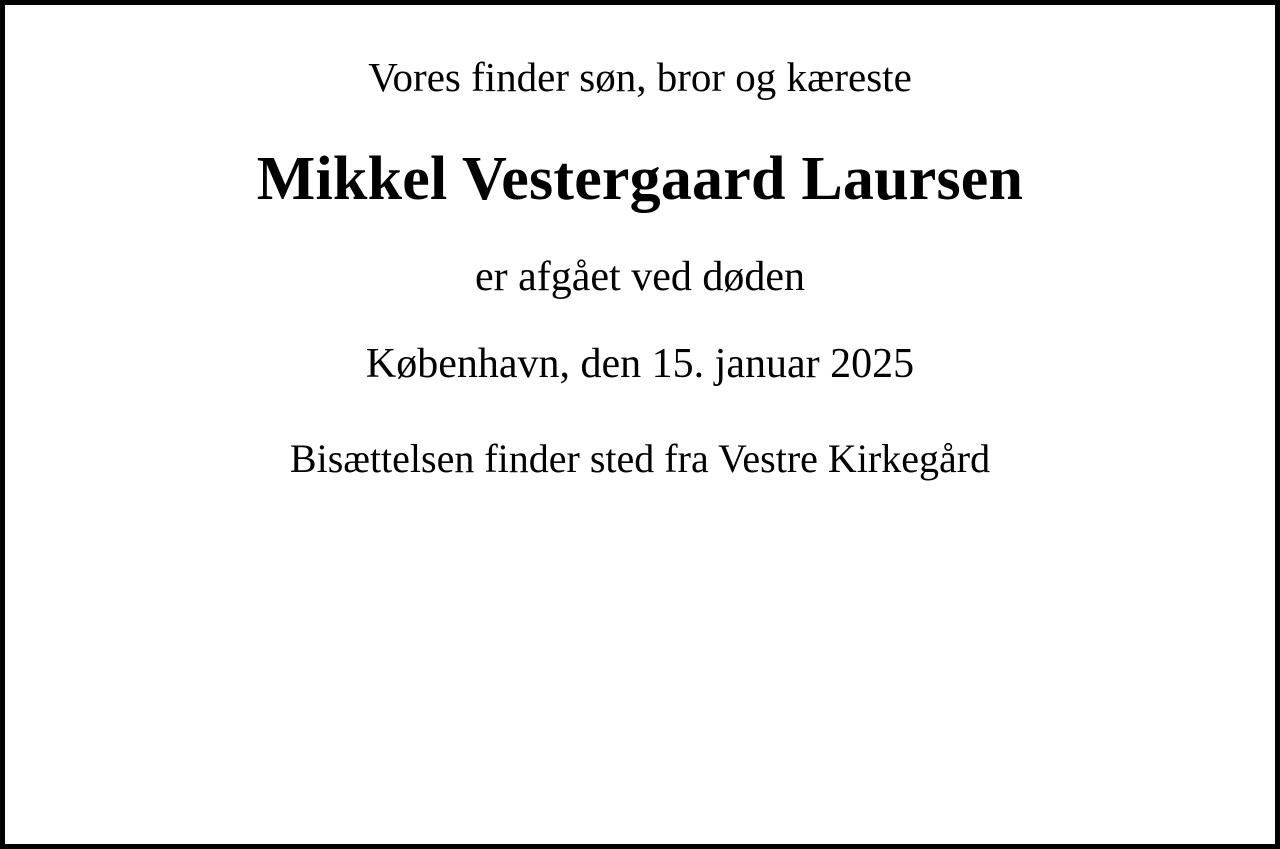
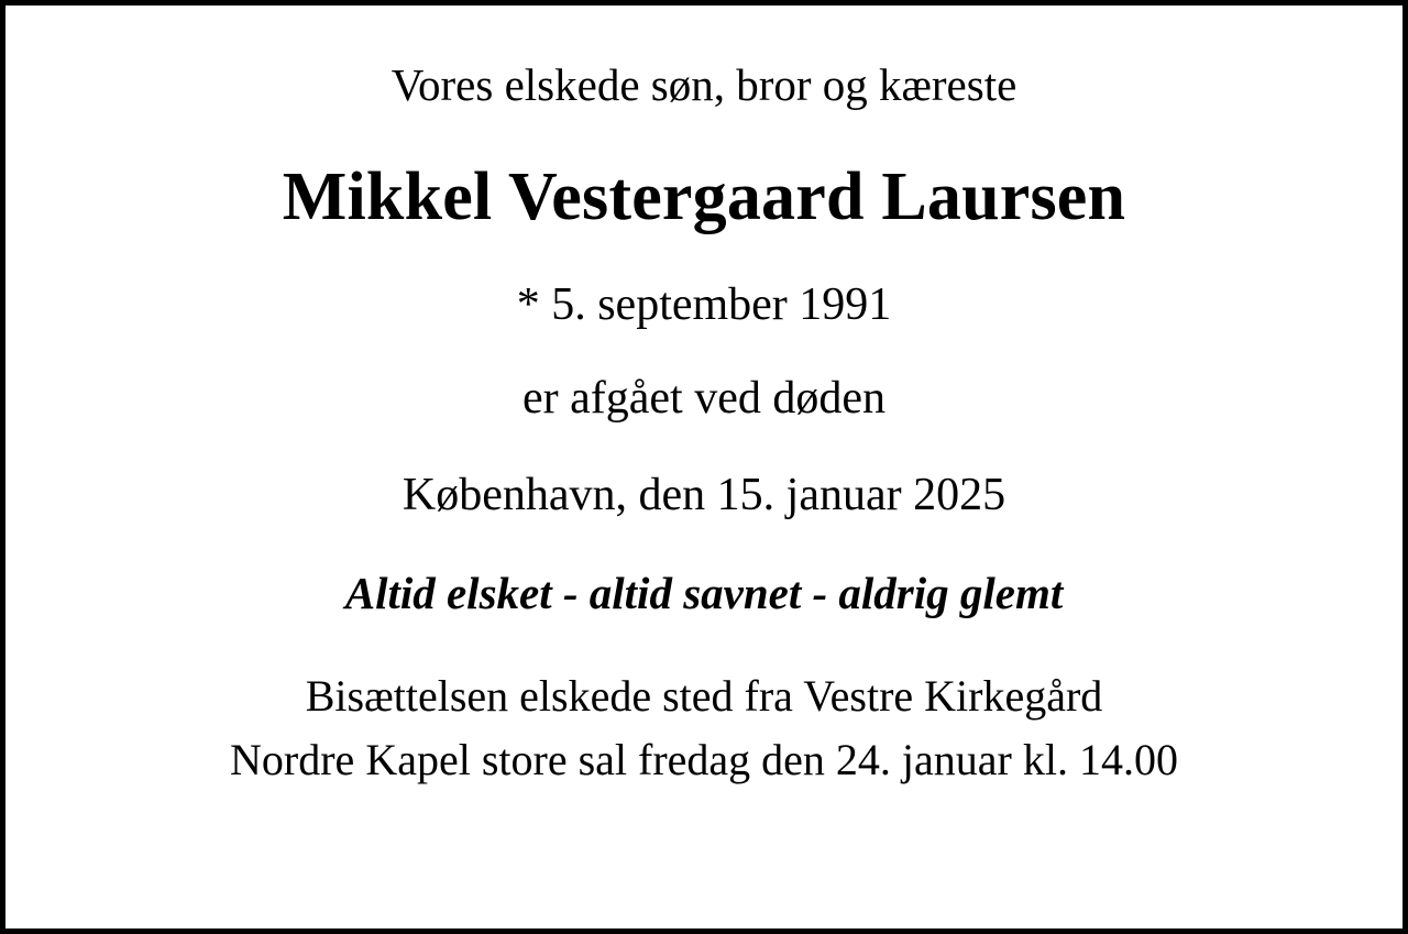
- Vores finder søn, bror og kæreste
+ Vores elskede søn, bror og kæreste
  Mikkel Vestergaard Laursen
+ * 5. september 1991
  er afgået ved døden
  København, den 15. januar 2025
+ Altid elsket - altid savnet - aldrig glemt
- Bisættelsen finder sted fra Vestre Kirkegård
+ Bisættelsen elskede sted fra Vestre Kirkegård
+ Nordre Kapel store sal fredag den 24. januar kl. 14.00
